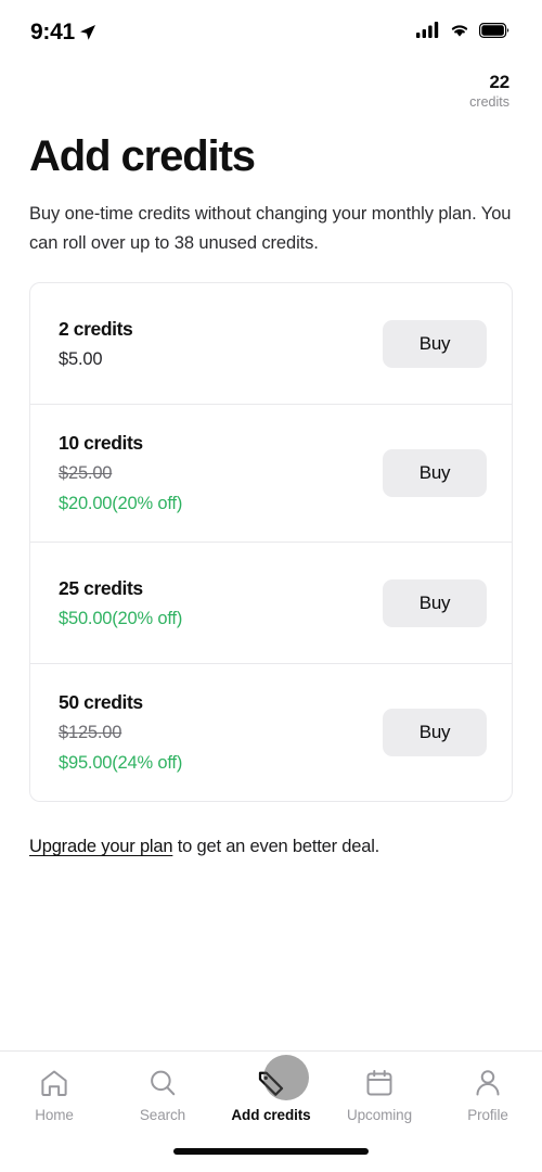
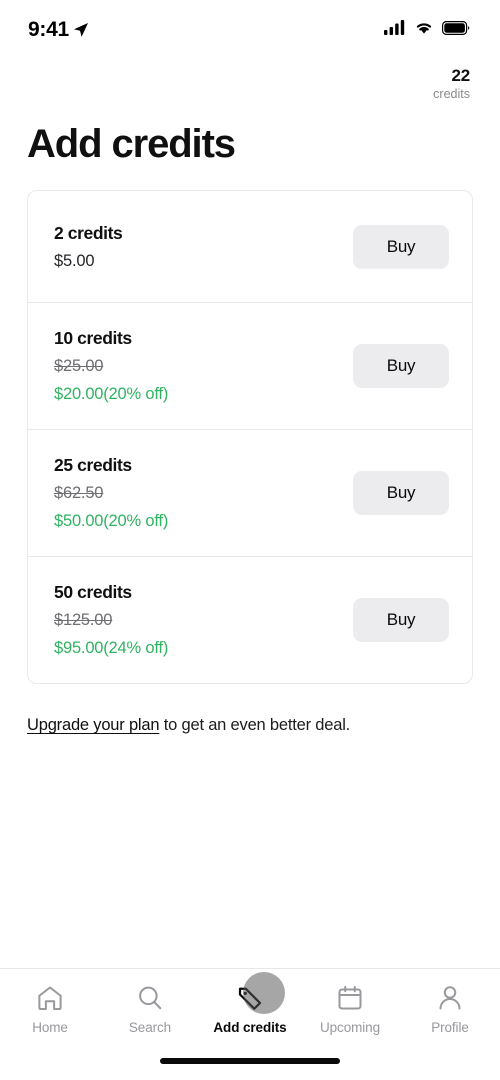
  9:41
  22
  credits
  Add credits
- Buy one-time credits without changing your monthly plan. You can roll over up to 38 unused credits.
  2 credits
  $5.00
  Buy
  10 credits
  $25.00
  $20.00(20% off)
  Buy
  25 credits
+ $62.50
  $50.00(20% off)
  Buy
  50 credits
  $125.00
  $95.00(24% off)
  Buy
  Upgrade your plan to get an even better deal.
  Home
  Search
  Add credits
  Upcoming
  Profile
